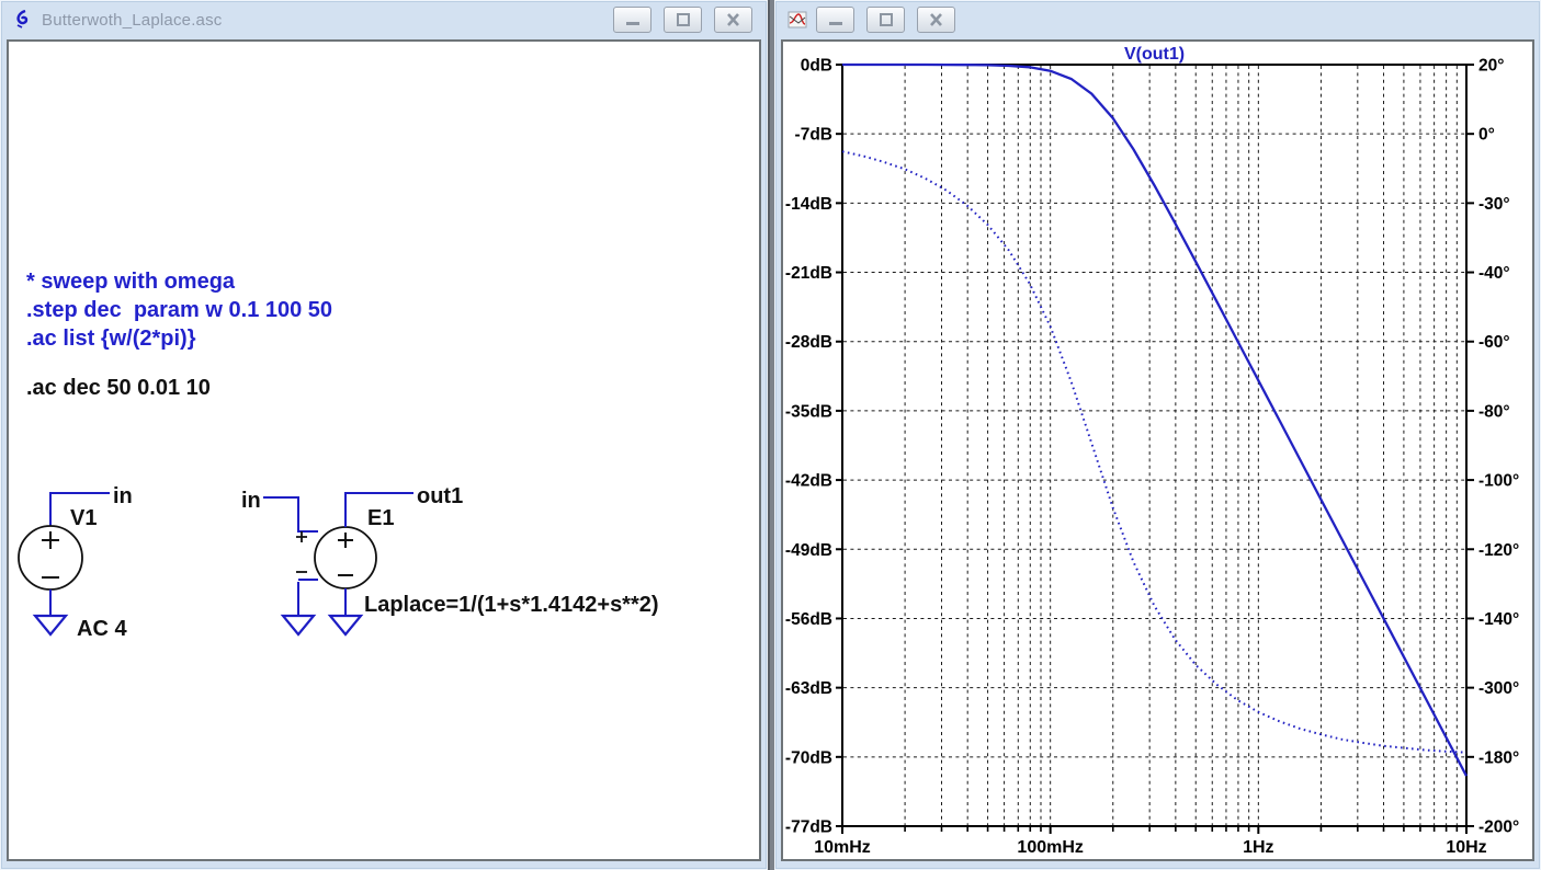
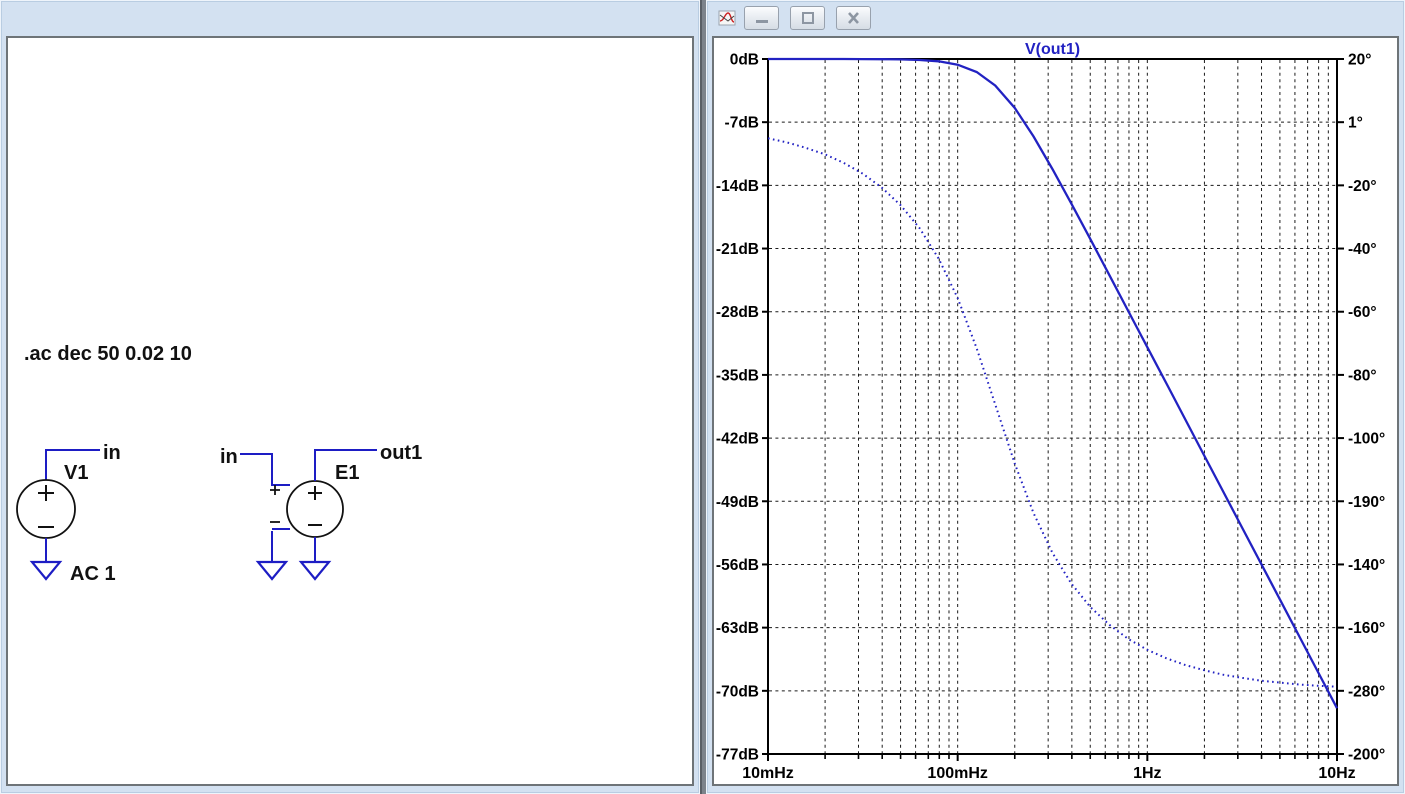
- Butterwoth_Laplace.asc
- * sweep with omega
- .step dec param w 0.1 100 50
- .ac list {w/(2*pi)}
- .ac dec 50 0.01 10
+ .ac dec 50 0.02 10
  V1
- AC 4
+ AC 1
  in
  E1
- Laplace=1/(1+s*1.4142+s**2)
  in
  out1
  0dB
  -7dB
  -14dB
  -21dB
  -28dB
  -35dB
  -42dB
  -49dB
  -56dB
  -63dB
  -70dB
  -77dB
  20°
- 0°
+ 1°
- -30°
+ -20°
  -40°
  -60°
  -80°
  -100°
- -120°
+ -190°
  -140°
- -300°
+ -160°
- -180°
+ -280°
  -200°
  10mHz
  100mHz
  1Hz
  10Hz
  V(out1)
